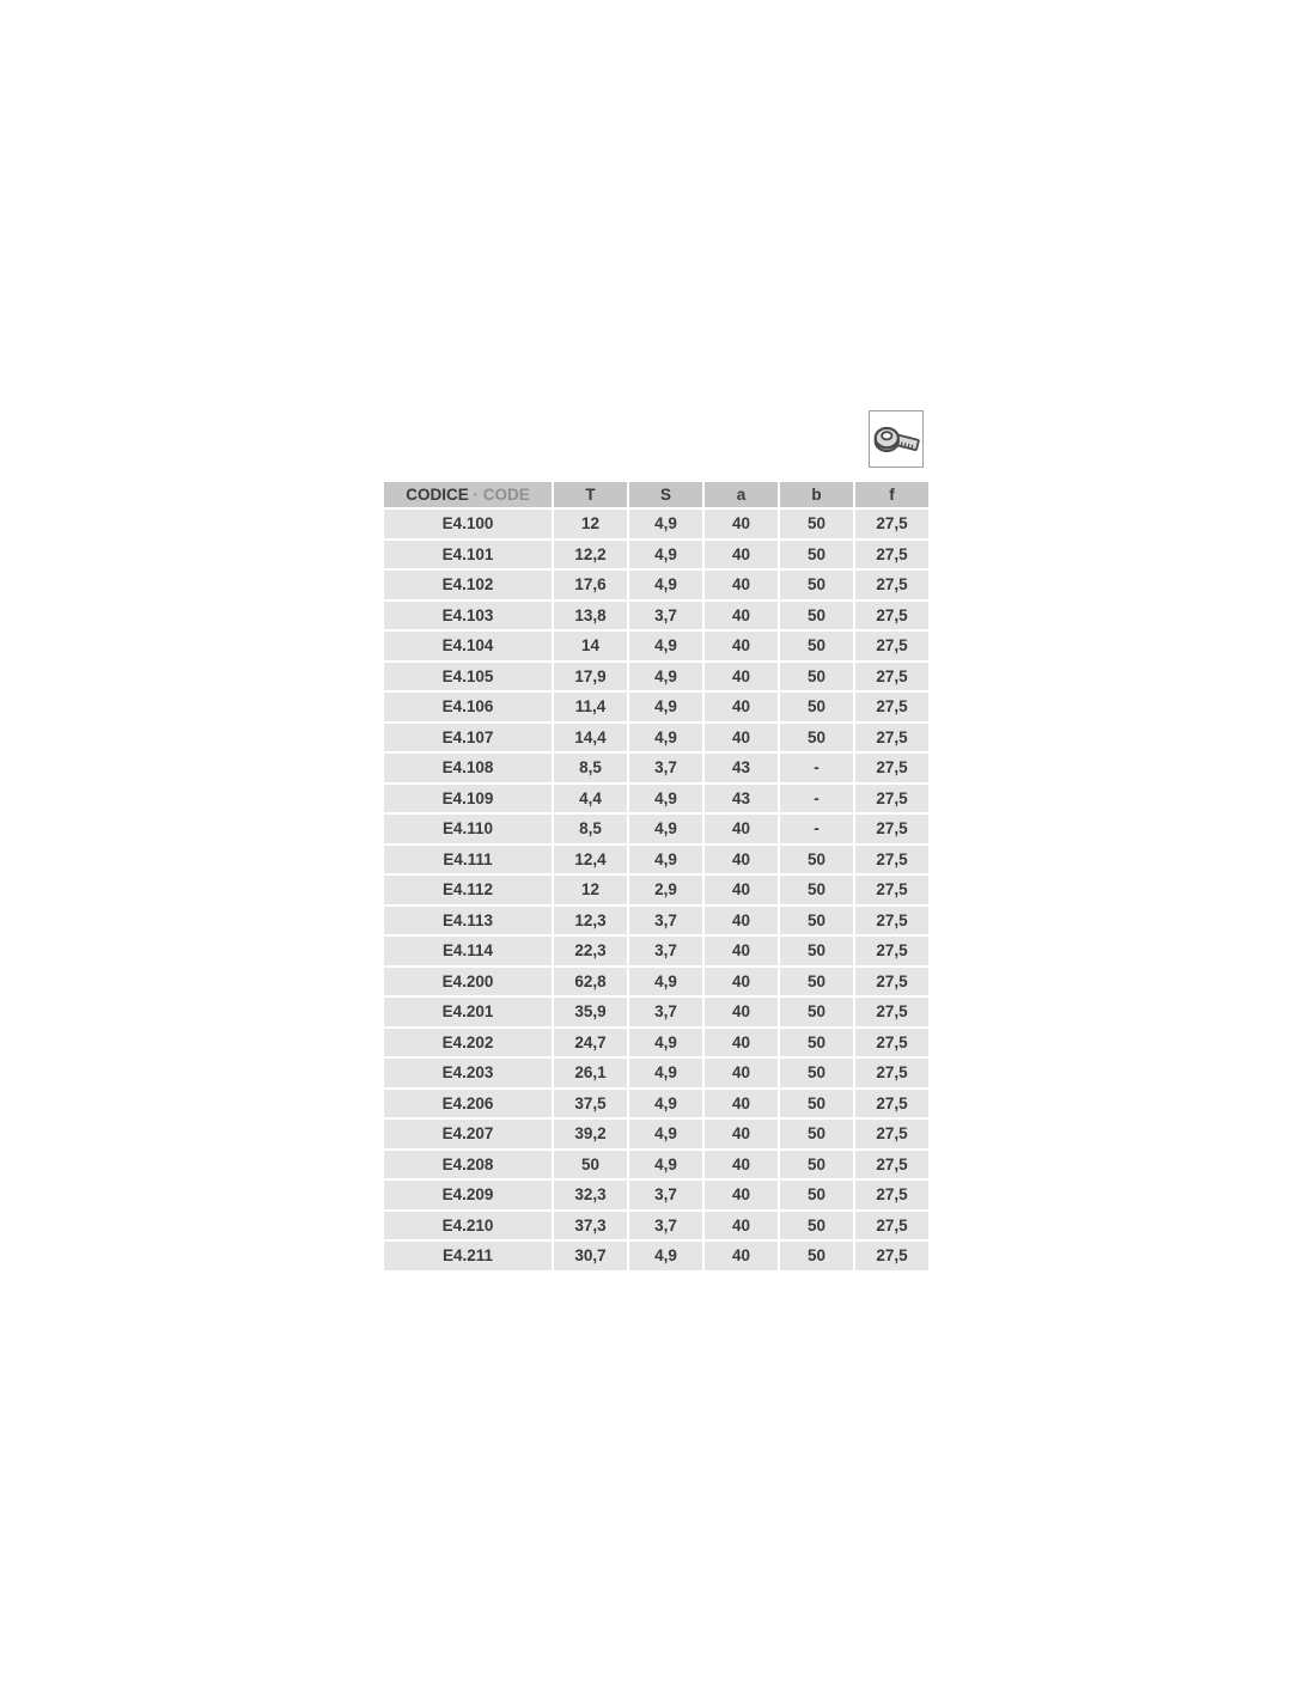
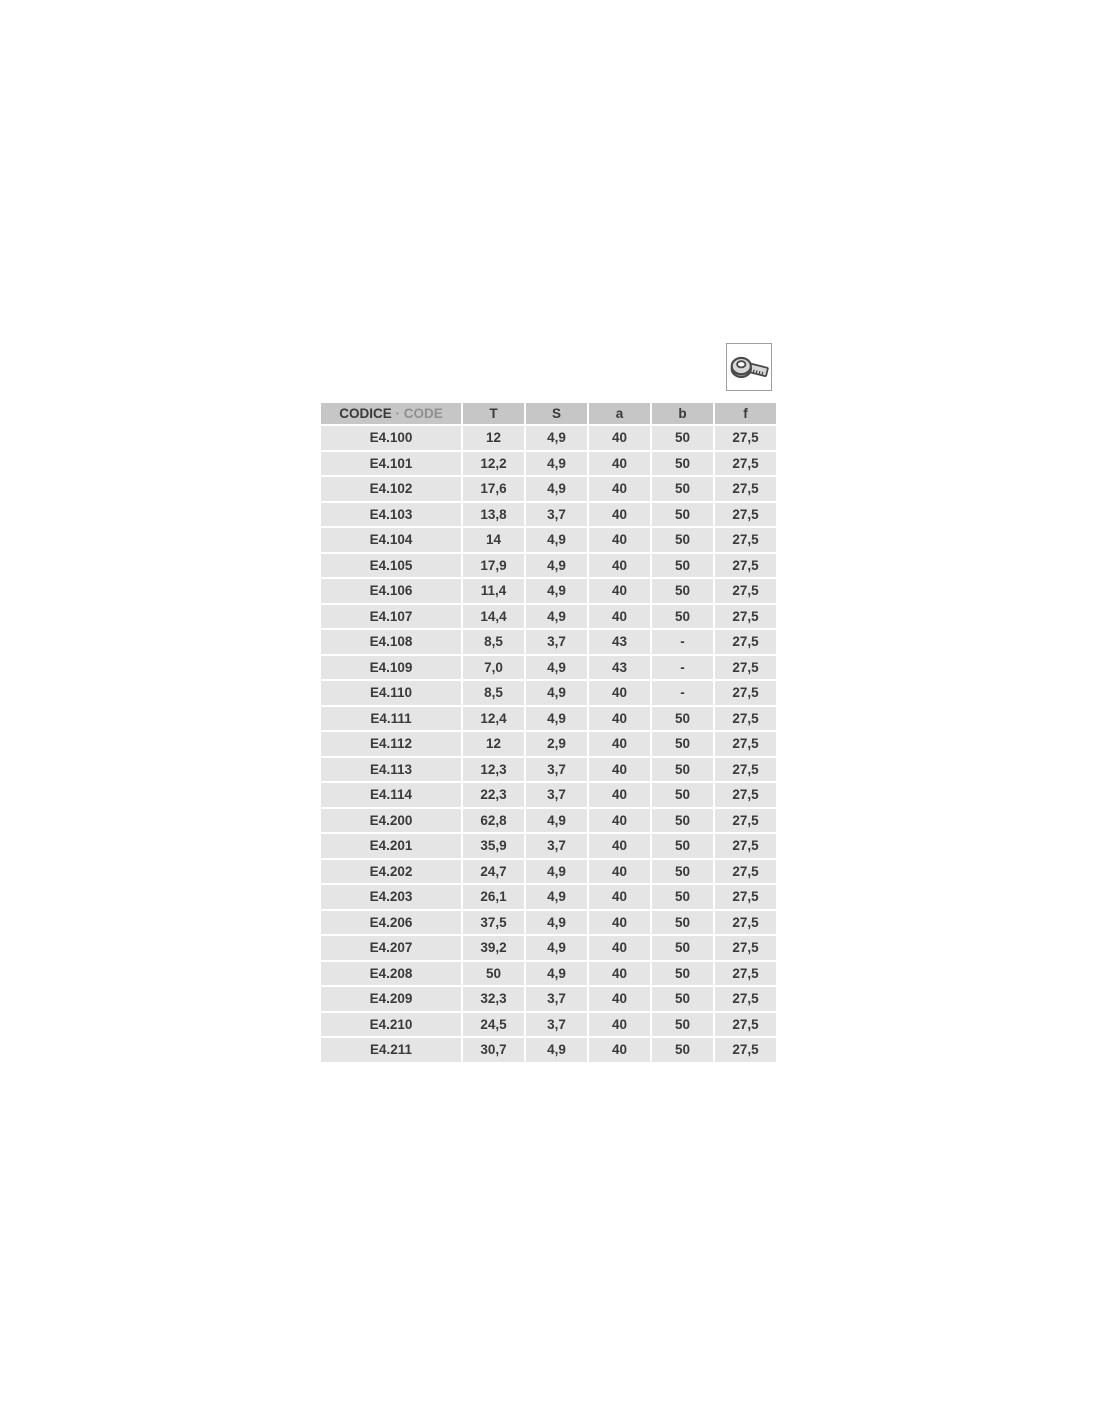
  CODICE · CODE	T	S	a	b	f
  E4.100	12	4,9	40	50	27,5
  E4.101	12,2	4,9	40	50	27,5
  E4.102	17,6	4,9	40	50	27,5
  E4.103	13,8	3,7	40	50	27,5
  E4.104	14	4,9	40	50	27,5
  E4.105	17,9	4,9	40	50	27,5
  E4.106	11,4	4,9	40	50	27,5
  E4.107	14,4	4,9	40	50	27,5
  E4.108	8,5	3,7	43	-	27,5
- E4.109	4,4	4,9	43	-	27,5
+ E4.109	7,0	4,9	43	-	27,5
  E4.110	8,5	4,9	40	-	27,5
  E4.111	12,4	4,9	40	50	27,5
  E4.112	12	2,9	40	50	27,5
  E4.113	12,3	3,7	40	50	27,5
  E4.114	22,3	3,7	40	50	27,5
  E4.200	62,8	4,9	40	50	27,5
  E4.201	35,9	3,7	40	50	27,5
  E4.202	24,7	4,9	40	50	27,5
  E4.203	26,1	4,9	40	50	27,5
  E4.206	37,5	4,9	40	50	27,5
  E4.207	39,2	4,9	40	50	27,5
  E4.208	50	4,9	40	50	27,5
  E4.209	32,3	3,7	40	50	27,5
- E4.210	37,3	3,7	40	50	27,5
+ E4.210	24,5	3,7	40	50	27,5
  E4.211	30,7	4,9	40	50	27,5
